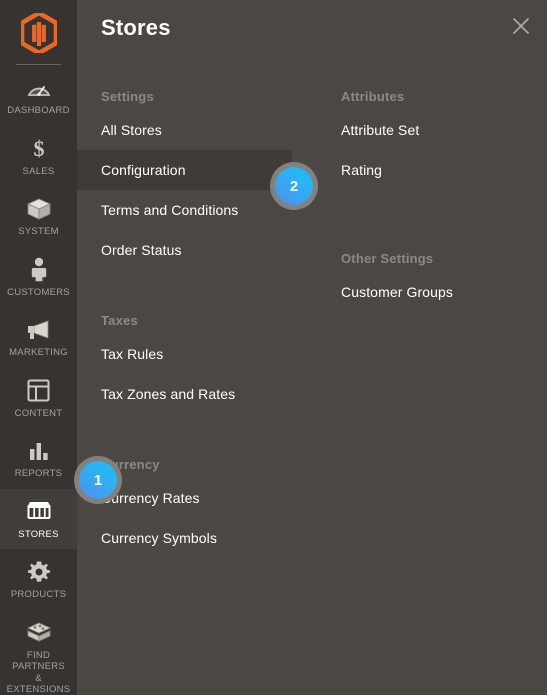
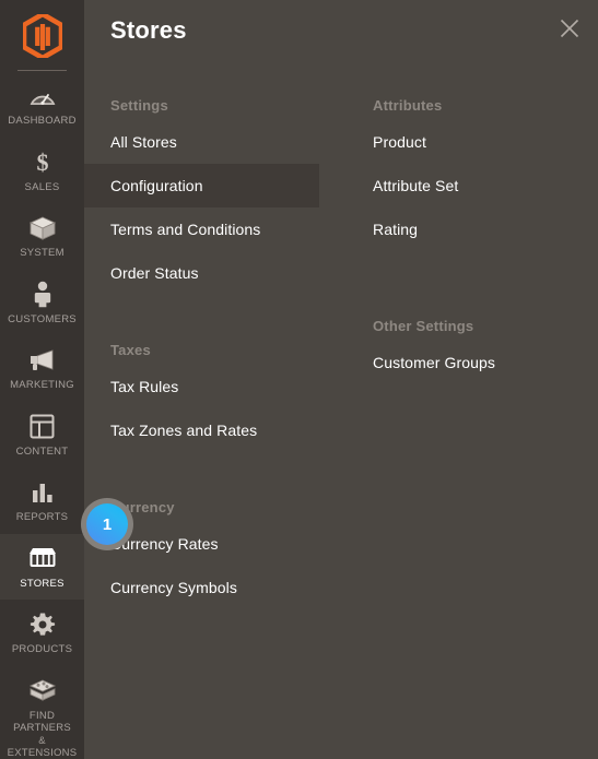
  DASHBOARD
  $
  SALES
  SYSTEM
  CUSTOMERS
  MARKETING
  CONTENT
  REPORTS
  STORES
  PRODUCTS
  FIND PARTNERS
  & EXTENSIONS
  Stores
  Settings
  All Stores
  Configuration
  Terms and Conditions
  Order Status
  Taxes
  Tax Rules
  Tax Zones and Rates
  rrency
  urrency Rates
  Currency Symbols
  Attributes
+ Product
  Attribute Set
  Rating
  Other Settings
  Customer Groups
  1
- 2
